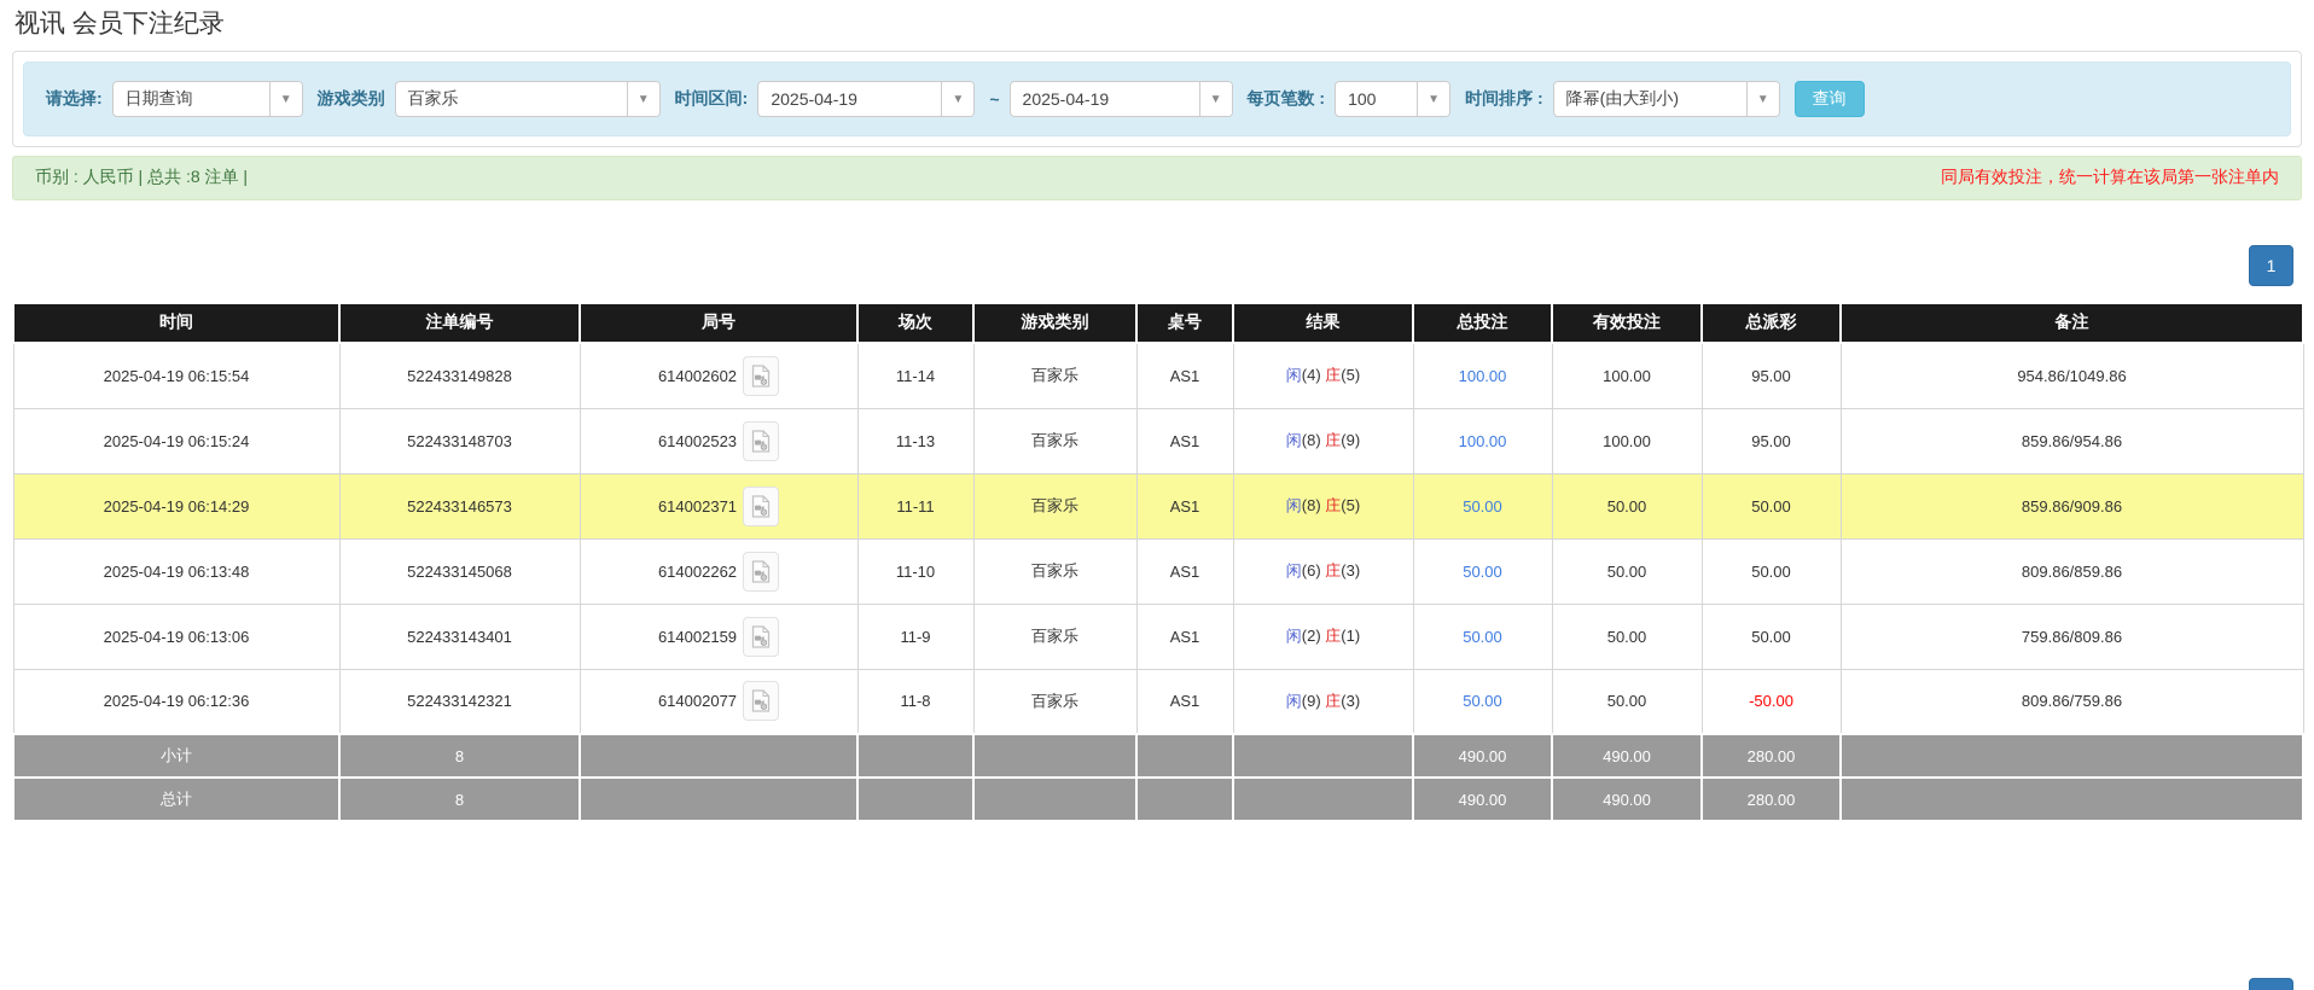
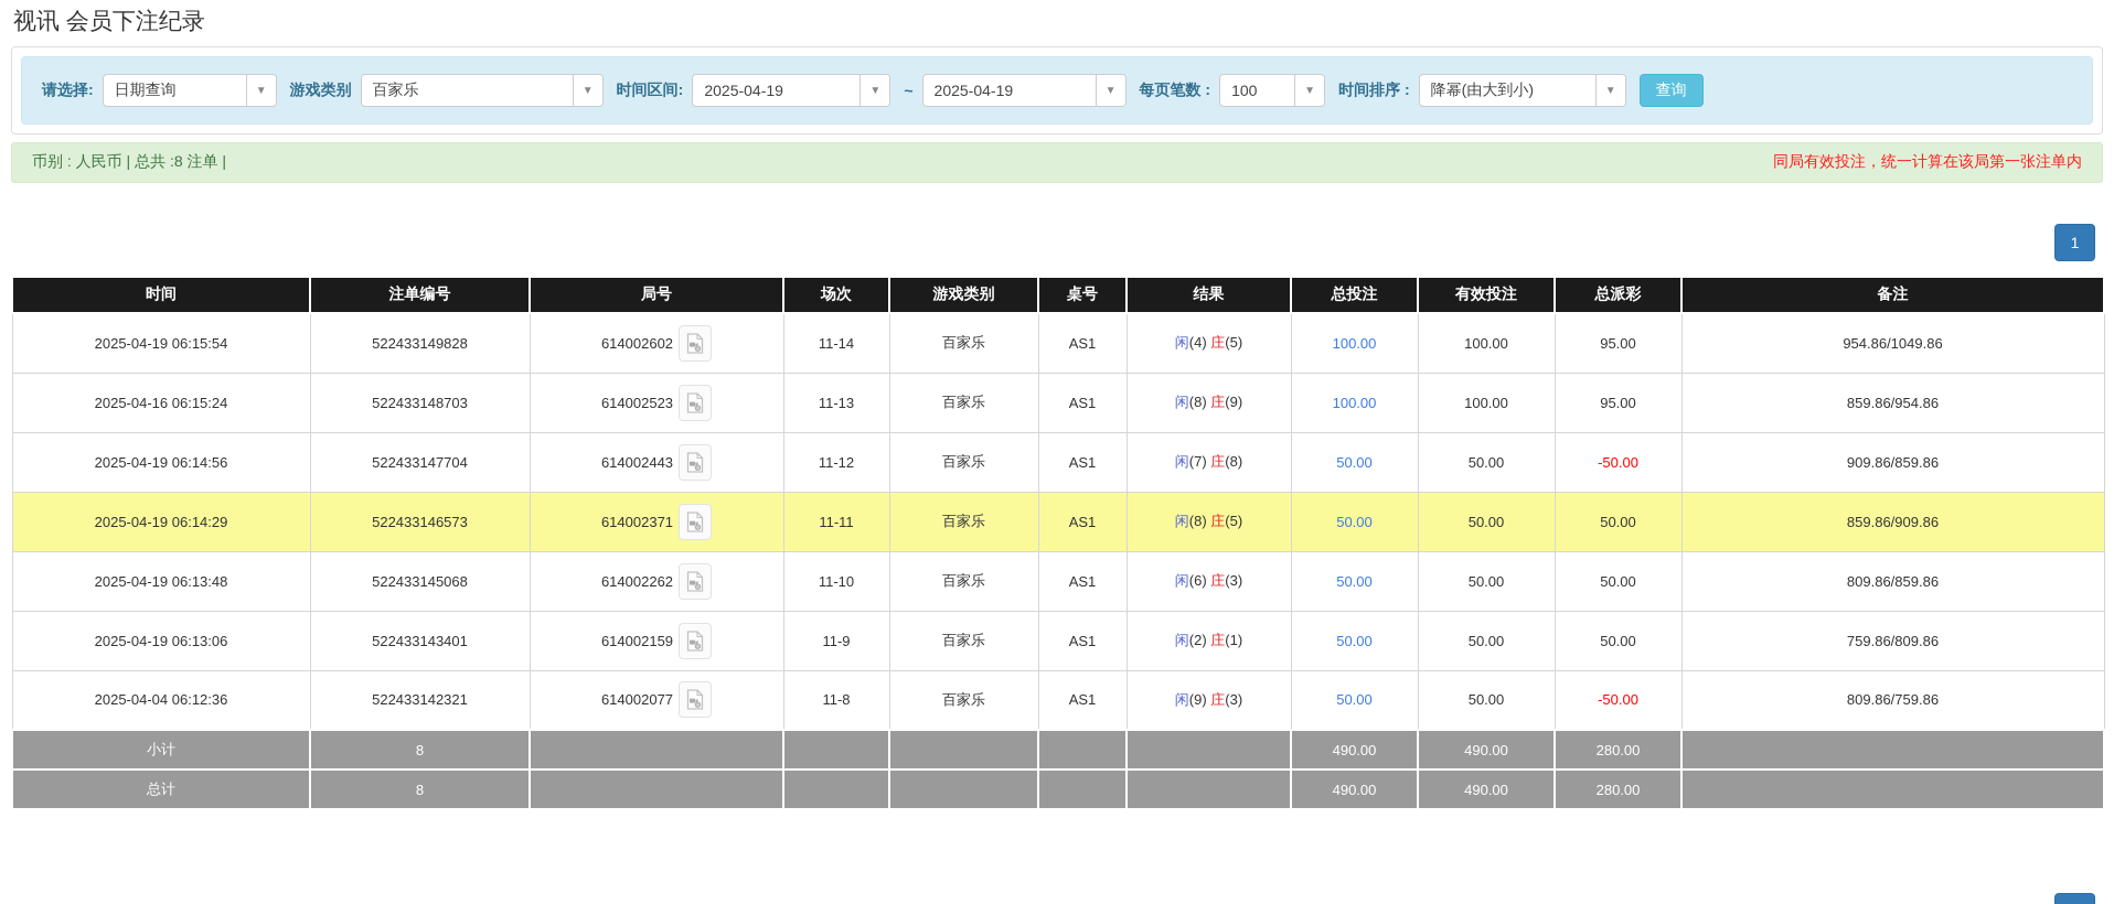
  视讯 会员下注纪录
  请选择:
  日期查询
  ▼
  游戏类别
  百家乐
  ▼
  时间区间:
  2025-04-19
  ▼
  ~
  2025-04-19
  ▼
  每页笔数 :
  100
  ▼
  时间排序 :
  降幂(由大到小)
  ▼
  查询
  币别 : 人民币 | 总共 :8 注单 |
  同局有效投注，统一计算在该局第一张注单内
  1
  时间	注单编号	局号	场次	游戏类别	桌号	结果	总投注	有效投注	总派彩	备注
  2025-04-19 06:15:54	522433149828	614002602	11-14	百家乐	AS1	闲(4) 庄(5)	100.00	100.00	95.00	954.86/1049.86
- 2025-04-19 06:15:24	522433148703	614002523	11-13	百家乐	AS1	闲(8) 庄(9)	100.00	100.00	95.00	859.86/954.86
+ 2025-04-16 06:15:24	522433148703	614002523	11-13	百家乐	AS1	闲(8) 庄(9)	100.00	100.00	95.00	859.86/954.86
+ 2025-04-19 06:14:56	522433147704	614002443	11-12	百家乐	AS1	闲(7) 庄(8)	50.00	50.00	-50.00	909.86/859.86
  2025-04-19 06:14:29	522433146573	614002371	11-11	百家乐	AS1	闲(8) 庄(5)	50.00	50.00	50.00	859.86/909.86
  2025-04-19 06:13:48	522433145068	614002262	11-10	百家乐	AS1	闲(6) 庄(3)	50.00	50.00	50.00	809.86/859.86
  2025-04-19 06:13:06	522433143401	614002159	11-9	百家乐	AS1	闲(2) 庄(1)	50.00	50.00	50.00	759.86/809.86
- 2025-04-19 06:12:36	522433142321	614002077	11-8	百家乐	AS1	闲(9) 庄(3)	50.00	50.00	-50.00	809.86/759.86
+ 2025-04-04 06:12:36	522433142321	614002077	11-8	百家乐	AS1	闲(9) 庄(3)	50.00	50.00	-50.00	809.86/759.86
  小计	8						490.00	490.00	280.00
  总计	8						490.00	490.00	280.00
